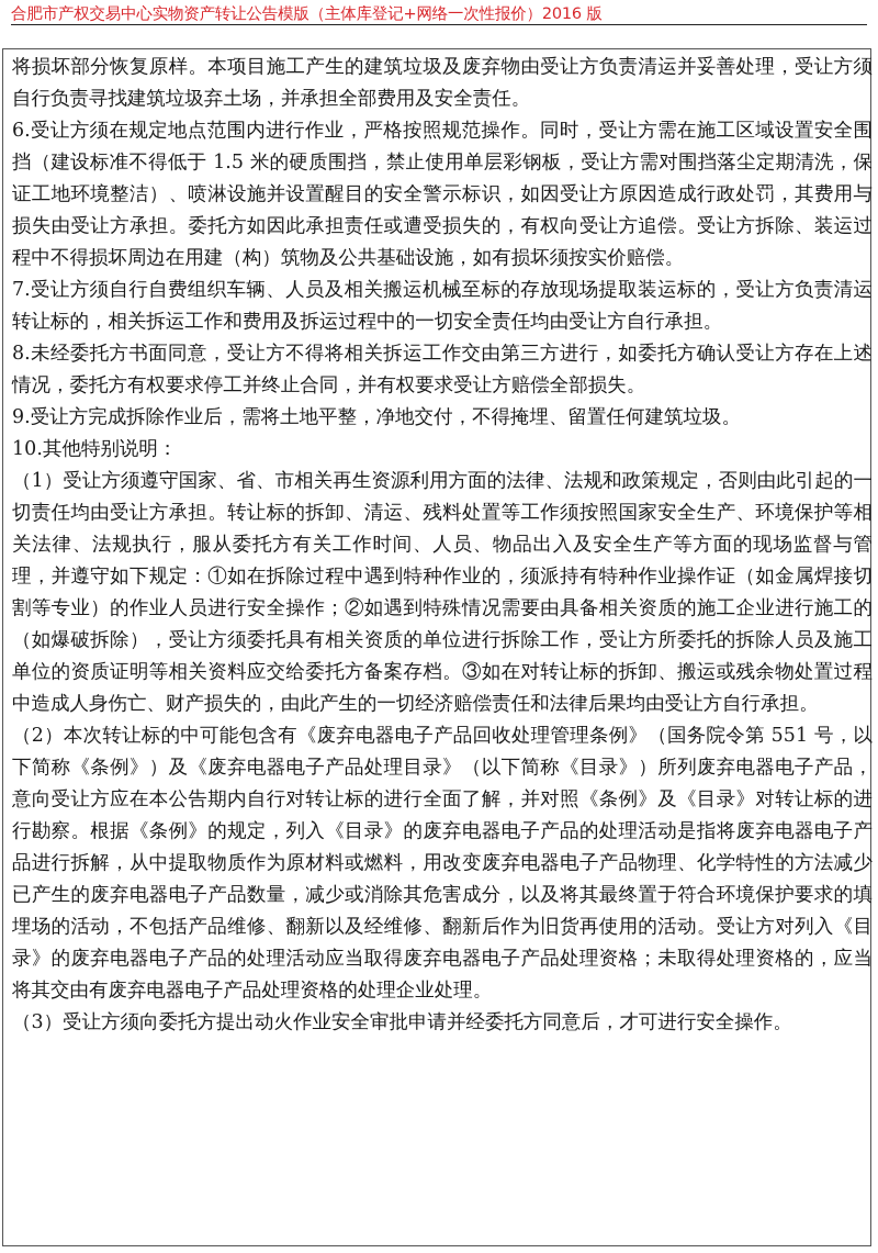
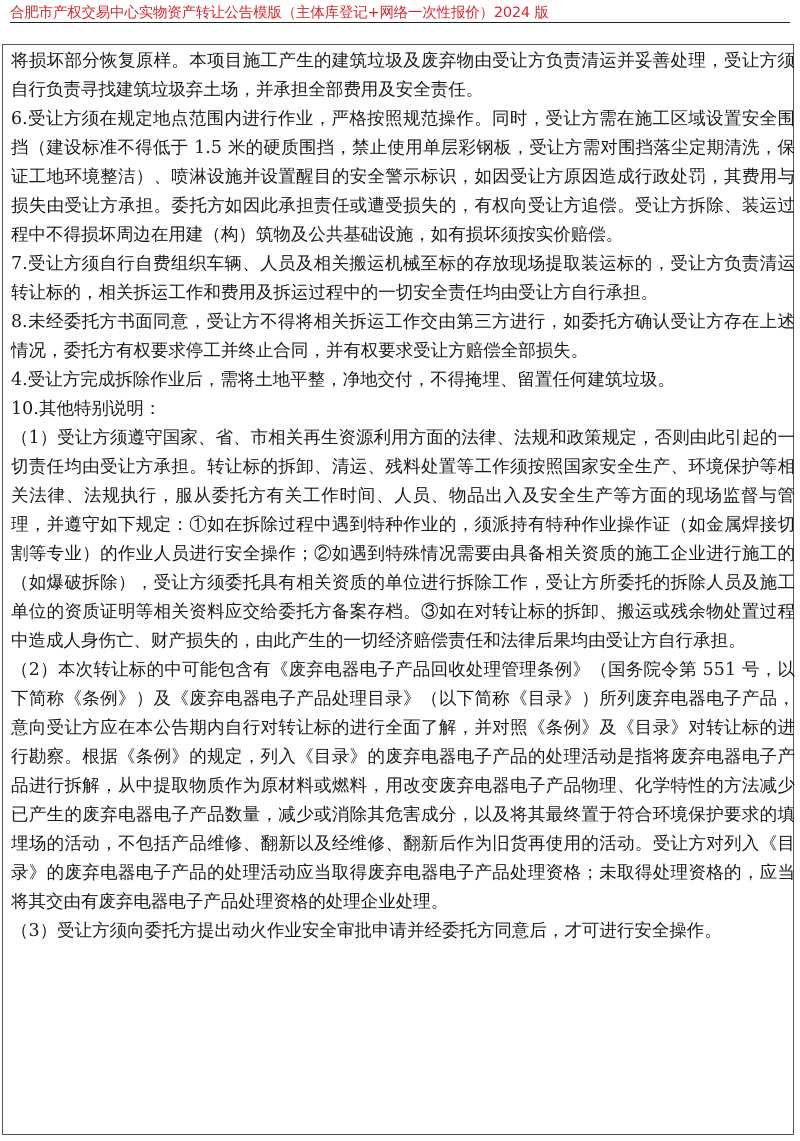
- 合肥市产权交易中心实物资产转让公告模版（主体库登记+网络一次性报价）2016 版
+ 合肥市产权交易中心实物资产转让公告模版（主体库登记+网络一次性报价）2024 版
  将损坏部分恢复原样。本项目施工产生的建筑垃圾及废弃物由受让方负责清运并妥善处理，受让方须自行负责寻找建筑垃圾弃土场，并承担全部费用及安全责任。
  6.受让方须在规定地点范围内进行作业，严格按照规范操作。同时，受让方需在施工区域设置安全围挡（建设标准不得低于 1.5 米的硬质围挡，禁止使用单层彩钢板，受让方需对围挡落尘定期清洗，保证工地环境整洁）、喷淋设施并设置醒目的安全警示标识，如因受让方原因造成行政处罚，其费用与损失由受让方承担。委托方如因此承担责任或遭受损失的，有权向受让方追偿。受让方拆除、装运过程中不得损坏周边在用建（构）筑物及公共基础设施，如有损坏须按实价赔偿。
  7.受让方须自行自费组织车辆、人员及相关搬运机械至标的存放现场提取装运标的，受让方负责清运转让标的，相关拆运工作和费用及拆运过程中的一切安全责任均由受让方自行承担。
  8.未经委托方书面同意，受让方不得将相关拆运工作交由第三方进行，如委托方确认受让方存在上述情况，委托方有权要求停工并终止合同，并有权要求受让方赔偿全部损失。
- 9.受让方完成拆除作业后，需将土地平整，净地交付，不得掩埋、留置任何建筑垃圾。
+ 4.受让方完成拆除作业后，需将土地平整，净地交付，不得掩埋、留置任何建筑垃圾。
  10.其他特别说明：
  （1）受让方须遵守国家、省、市相关再生资源利用方面的法律、法规和政策规定，否则由此引起的一切责任均由受让方承担。转让标的拆卸、清运、残料处置等工作须按照国家安全生产、环境保护等相关法律、法规执行，服从委托方有关工作时间、人员、物品出入及安全生产等方面的现场监督与管理，并遵守如下规定：①如在拆除过程中遇到特种作业的，须派持有特种作业操作证（如金属焊接切割等专业）的作业人员进行安全操作；②如遇到特殊情况需要由具备相关资质的施工企业进行施工的（如爆破拆除），受让方须委托具有相关资质的单位进行拆除工作，受让方所委托的拆除人员及施工单位的资质证明等相关资料应交给委托方备案存档。③如在对转让标的拆卸、搬运或残余物处置过程中造成人身伤亡、财产损失的，由此产生的一切经济赔偿责任和法律后果均由受让方自行承担。
  （2）本次转让标的中可能包含有《废弃电器电子产品回收处理管理条例》（国务院令第 551 号，以下简称《条例》）及《废弃电器电子产品处理目录》（以下简称《目录》）所列废弃电器电子产品，意向受让方应在本公告期内自行对转让标的进行全面了解，并对照《条例》及《目录》对转让标的进行勘察。根据《条例》的规定，列入《目录》的废弃电器电子产品的处理活动是指将废弃电器电子产品进行拆解，从中提取物质作为原材料或燃料，用改变废弃电器电子产品物理、化学特性的方法减少已产生的废弃电器电子产品数量，减少或消除其危害成分，以及将其最终置于符合环境保护要求的填埋场的活动，不包括产品维修、翻新以及经维修、翻新后作为旧货再使用的活动。受让方对列入《目录》的废弃电器电子产品的处理活动应当取得废弃电器电子产品处理资格；未取得处理资格的，应当将其交由有废弃电器电子产品处理资格的处理企业处理。
  （3）受让方须向委托方提出动火作业安全审批申请并经委托方同意后，才可进行安全操作。
